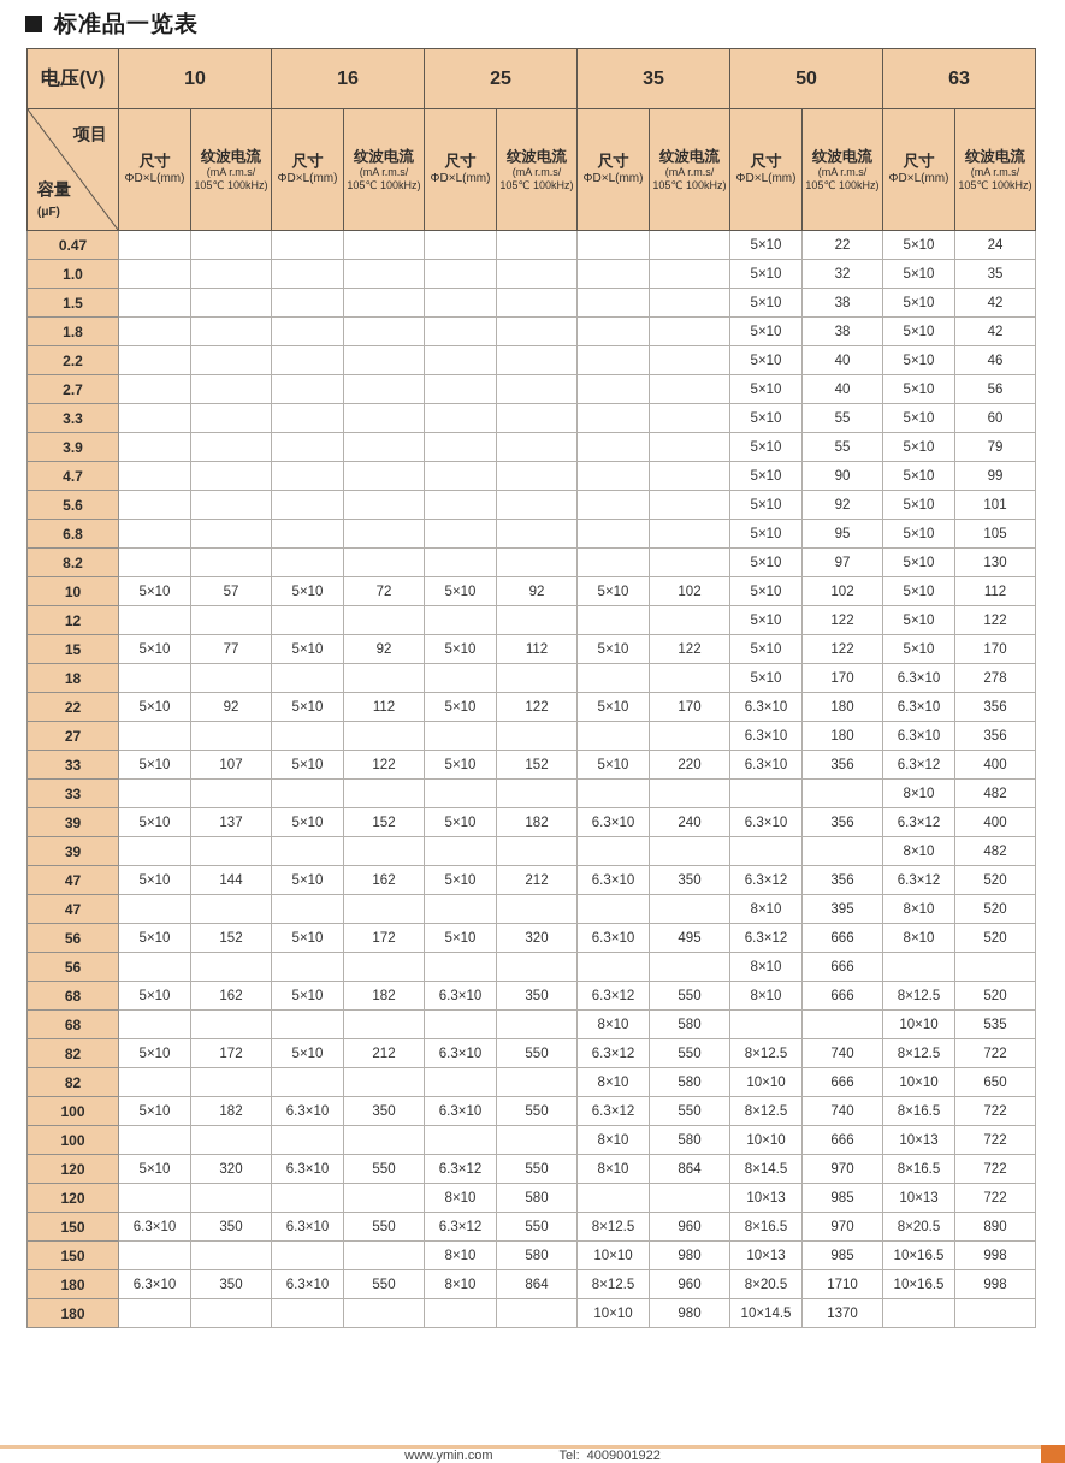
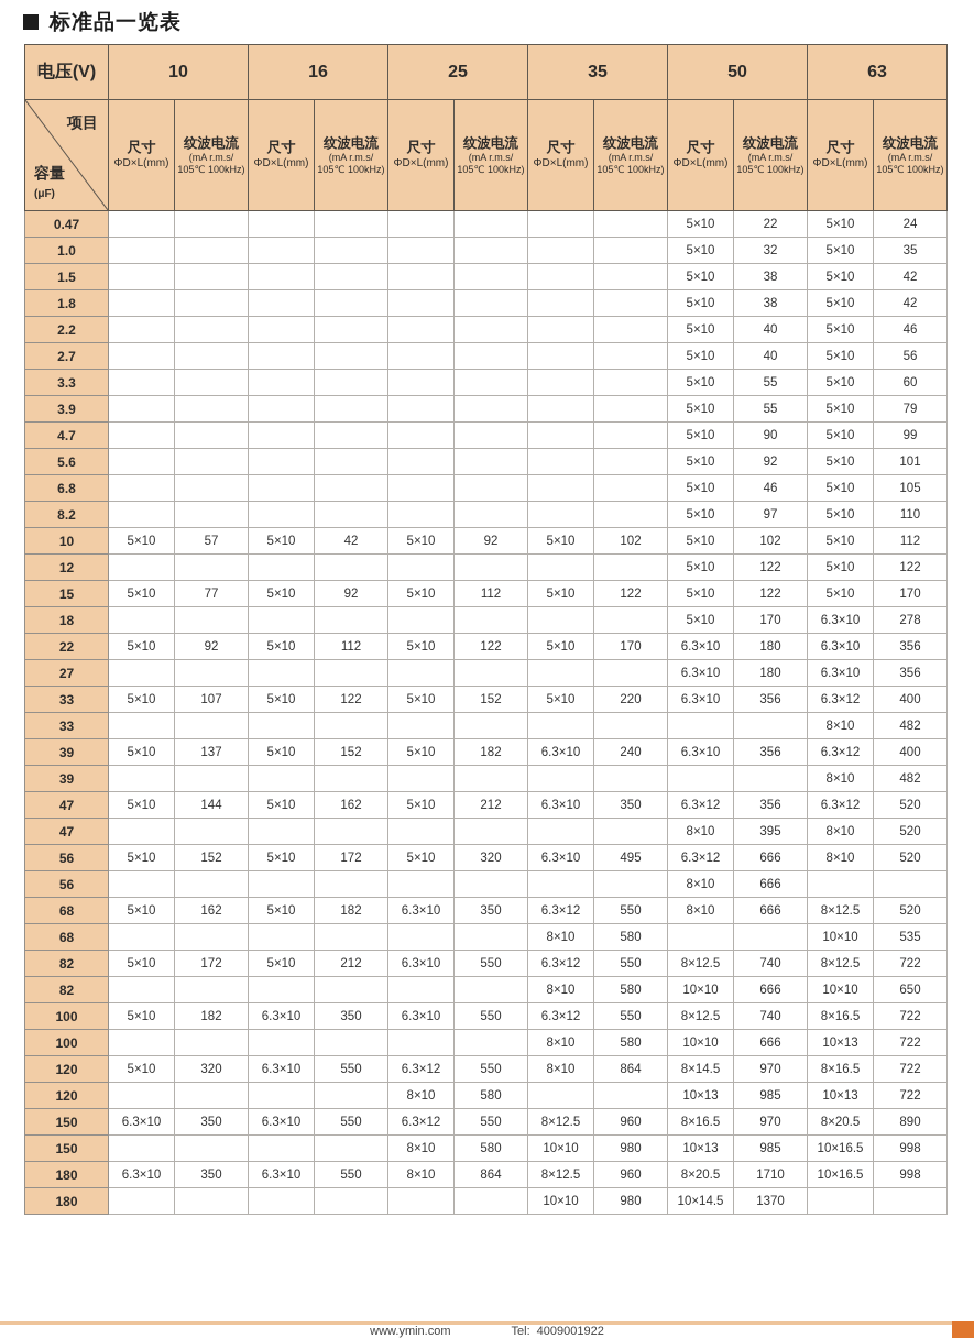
  标准品一览表
  电压(V)	10	16	25	35	50	63
  项目容量(μF)	尺寸ΦD×L(mm)	纹波电流(mA r.m.s/105℃ 100kHz)	尺寸ΦD×L(mm)	纹波电流(mA r.m.s/105℃ 100kHz)	尺寸ΦD×L(mm)	纹波电流(mA r.m.s/105℃ 100kHz)	尺寸ΦD×L(mm)	纹波电流(mA r.m.s/105℃ 100kHz)	尺寸ΦD×L(mm)	纹波电流(mA r.m.s/105℃ 100kHz)	尺寸ΦD×L(mm)	纹波电流(mA r.m.s/105℃ 100kHz)
  0.47									5×10	22	5×10	24
  1.0									5×10	32	5×10	35
  1.5									5×10	38	5×10	42
  1.8									5×10	38	5×10	42
  2.2									5×10	40	5×10	46
  2.7									5×10	40	5×10	56
  3.3									5×10	55	5×10	60
  3.9									5×10	55	5×10	79
  4.7									5×10	90	5×10	99
  5.6									5×10	92	5×10	101
- 6.8									5×10	95	5×10	105
+ 6.8									5×10	46	5×10	105
- 8.2									5×10	97	5×10	130
+ 8.2									5×10	97	5×10	110
- 10	5×10	57	5×10	72	5×10	92	5×10	102	5×10	102	5×10	112
+ 10	5×10	57	5×10	42	5×10	92	5×10	102	5×10	102	5×10	112
  12									5×10	122	5×10	122
  15	5×10	77	5×10	92	5×10	112	5×10	122	5×10	122	5×10	170
  18									5×10	170	6.3×10	278
  22	5×10	92	5×10	112	5×10	122	5×10	170	6.3×10	180	6.3×10	356
  27									6.3×10	180	6.3×10	356
  33	5×10	107	5×10	122	5×10	152	5×10	220	6.3×10	356	6.3×12	400
  33											8×10	482
  39	5×10	137	5×10	152	5×10	182	6.3×10	240	6.3×10	356	6.3×12	400
  39											8×10	482
  47	5×10	144	5×10	162	5×10	212	6.3×10	350	6.3×12	356	6.3×12	520
  47									8×10	395	8×10	520
  56	5×10	152	5×10	172	5×10	320	6.3×10	495	6.3×12	666	8×10	520
  56									8×10	666
  68	5×10	162	5×10	182	6.3×10	350	6.3×12	550	8×10	666	8×12.5	520
  68							8×10	580			10×10	535
  82	5×10	172	5×10	212	6.3×10	550	6.3×12	550	8×12.5	740	8×12.5	722
  82							8×10	580	10×10	666	10×10	650
  100	5×10	182	6.3×10	350	6.3×10	550	6.3×12	550	8×12.5	740	8×16.5	722
  100							8×10	580	10×10	666	10×13	722
  120	5×10	320	6.3×10	550	6.3×12	550	8×10	864	8×14.5	970	8×16.5	722
  120					8×10	580			10×13	985	10×13	722
  150	6.3×10	350	6.3×10	550	6.3×12	550	8×12.5	960	8×16.5	970	8×20.5	890
  150					8×10	580	10×10	980	10×13	985	10×16.5	998
  180	6.3×10	350	6.3×10	550	8×10	864	8×12.5	960	8×20.5	1710	10×16.5	998
  180							10×10	980	10×14.5	1370
  www.ymin.com
  Tel:
  4009001922
